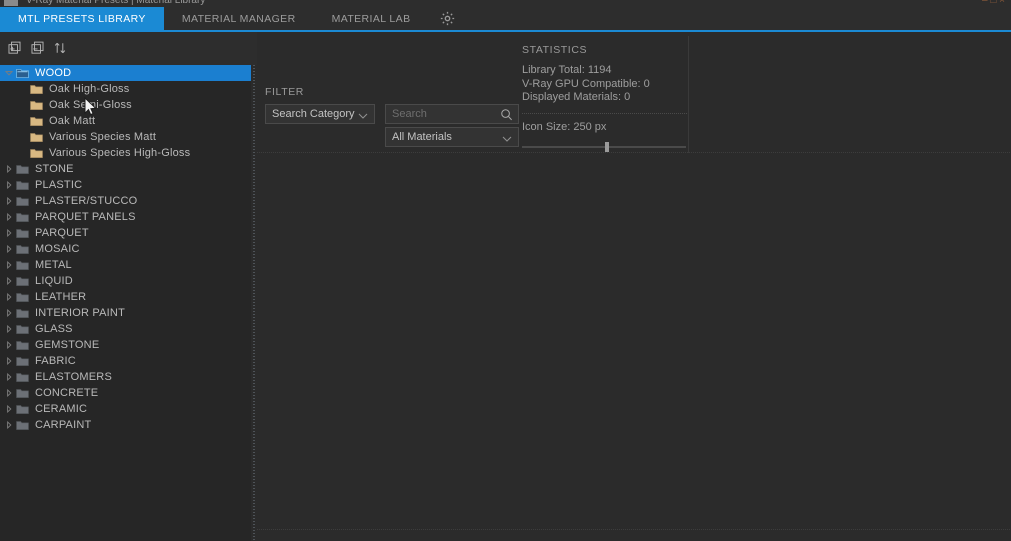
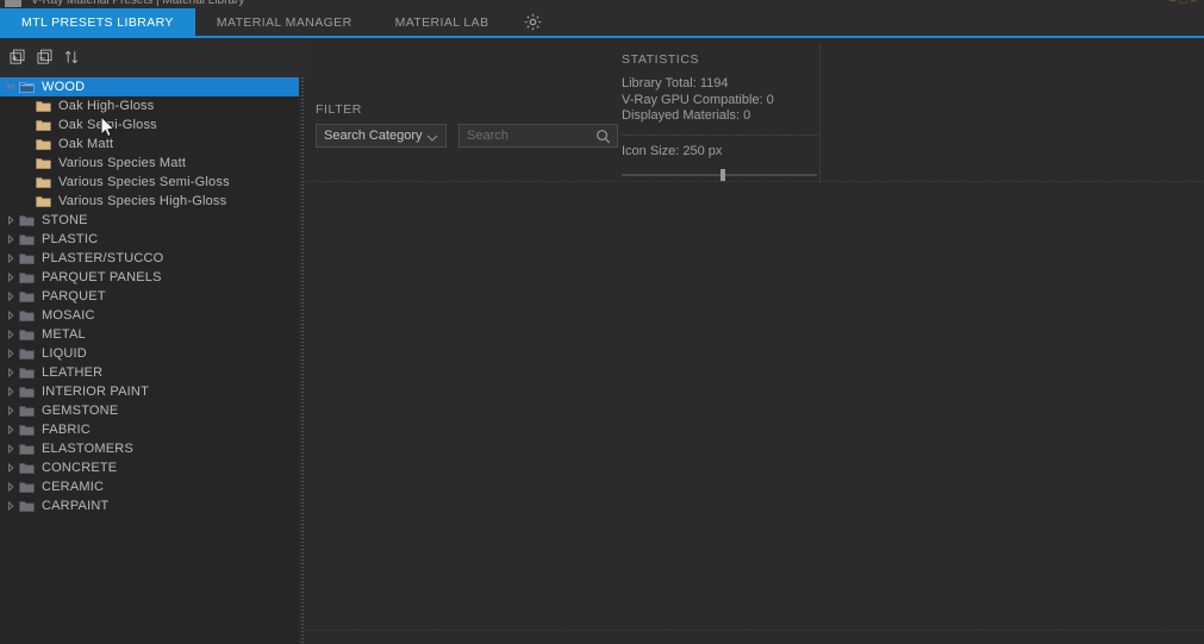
  V-Ray Material Presets | Material Library
  – □ ×
  MTL PRESETS LIBRARY
  MATERIAL MANAGER
  MATERIAL LAB
  WOOD
  Oak High-Gloss
  Oak Sei-Gloss
  Oak Matt
  Various Species Matt
+ Various Species Semi-Gloss
  Various Species High-Gloss
  STONE
  PLASTIC
  PLASTER/STUCCO
  PARQUET PANELS
  PARQUET
  MOSAIC
  METAL
  LIQUID
  LEATHER
  INTERIOR PAINT
- GLASS
  GEMSTONE
  FABRIC
  ELASTOMERS
  CONCRETE
  CERAMIC
  CARPAINT
  FILTER
  Search Category
  Search
- All Materials
  STATISTICS
  Library Total: 1194
  V-Ray GPU Compatible: 0
  Displayed Materials: 0
  Icon Size: 250 px
